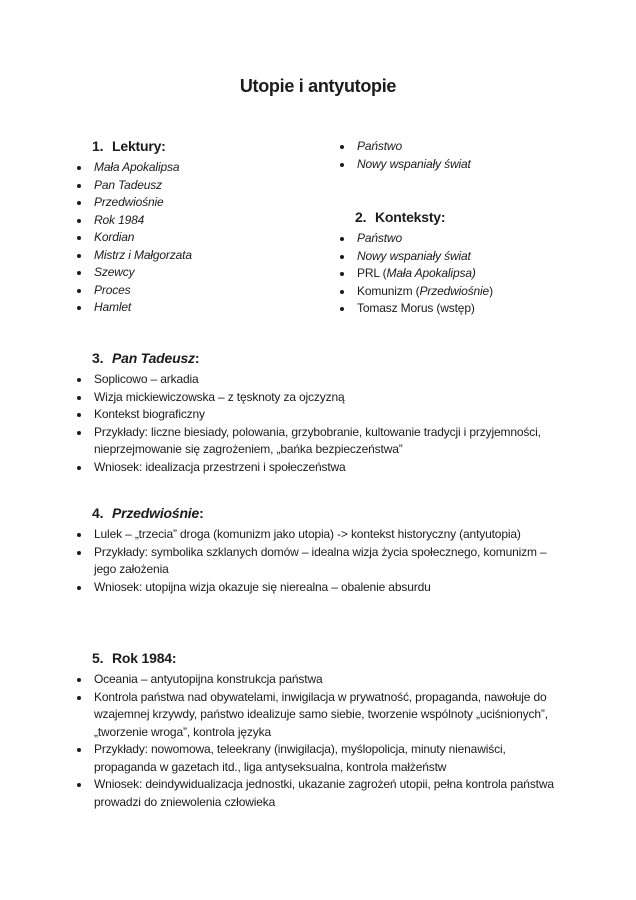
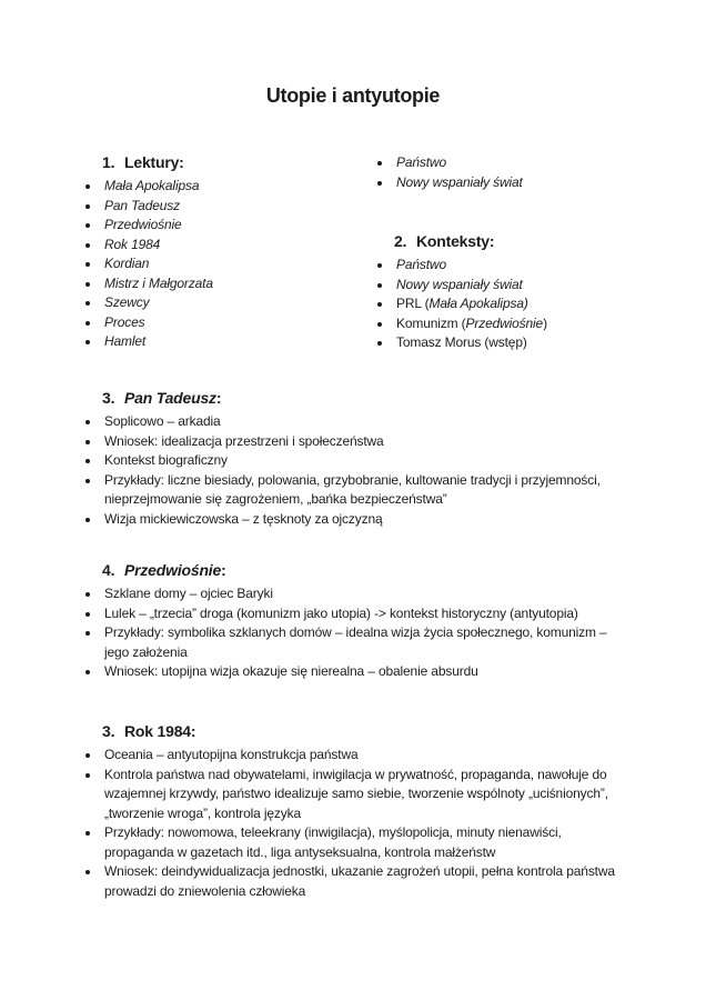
  Utopie i antyutopie
  1. Lektury:
  Mała Apokalipsa
  Pan Tadeusz
  Przedwiośnie
  Rok 1984
  Kordian
  Mistrz i Małgorzata
  Szewcy
  Proces
  Hamlet
  Państwo
  Nowy wspaniały świat
  2. Konteksty:
  Państwo
  Nowy wspaniały świat
  PRL (Mała Apokalipsa)
  Komunizm (Przedwiośnie)
  Tomasz Morus (wstęp)
  3. Pan Tadeusz:
  Soplicowo – arkadia
- Wizja mickiewiczowska – z tęsknoty za ojczyzną
+ Wniosek: idealizacja przestrzeni i społeczeństwa
  Kontekst biograficzny
  Przykłady: liczne biesiady, polowania, grzybobranie, kultowanie tradycji i przyjemności,
  nieprzejmowanie się zagrożeniem, „bańka bezpieczeństwa”
- Wniosek: idealizacja przestrzeni i społeczeństwa
+ Wizja mickiewiczowska – z tęsknoty za ojczyzną
  4. Przedwiośnie:
+ Szklane domy – ojciec Baryki
  Lulek – „trzecia” droga (komunizm jako utopia) -> kontekst historyczny (antyutopia)
  Przykłady: symbolika szklanych domów – idealna wizja życia społecznego, komunizm –
  jego założenia
  Wniosek: utopijna wizja okazuje się nierealna – obalenie absurdu
- 5. Rok 1984:
+ 3. Rok 1984:
  Oceania – antyutopijna konstrukcja państwa
  Kontrola państwa nad obywatelami, inwigilacja w prywatność, propaganda, nawołuje do
  wzajemnej krzywdy, państwo idealizuje samo siebie, tworzenie wspólnoty „uciśnionych”,
  „tworzenie wroga”, kontrola języka
  Przykłady: nowomowa, teleekrany (inwigilacja), myślopolicja, minuty nienawiści,
  propaganda w gazetach itd., liga antyseksualna, kontrola małżeństw
  Wniosek: deindywidualizacja jednostki, ukazanie zagrożeń utopii, pełna kontrola państwa
  prowadzi do zniewolenia człowieka
